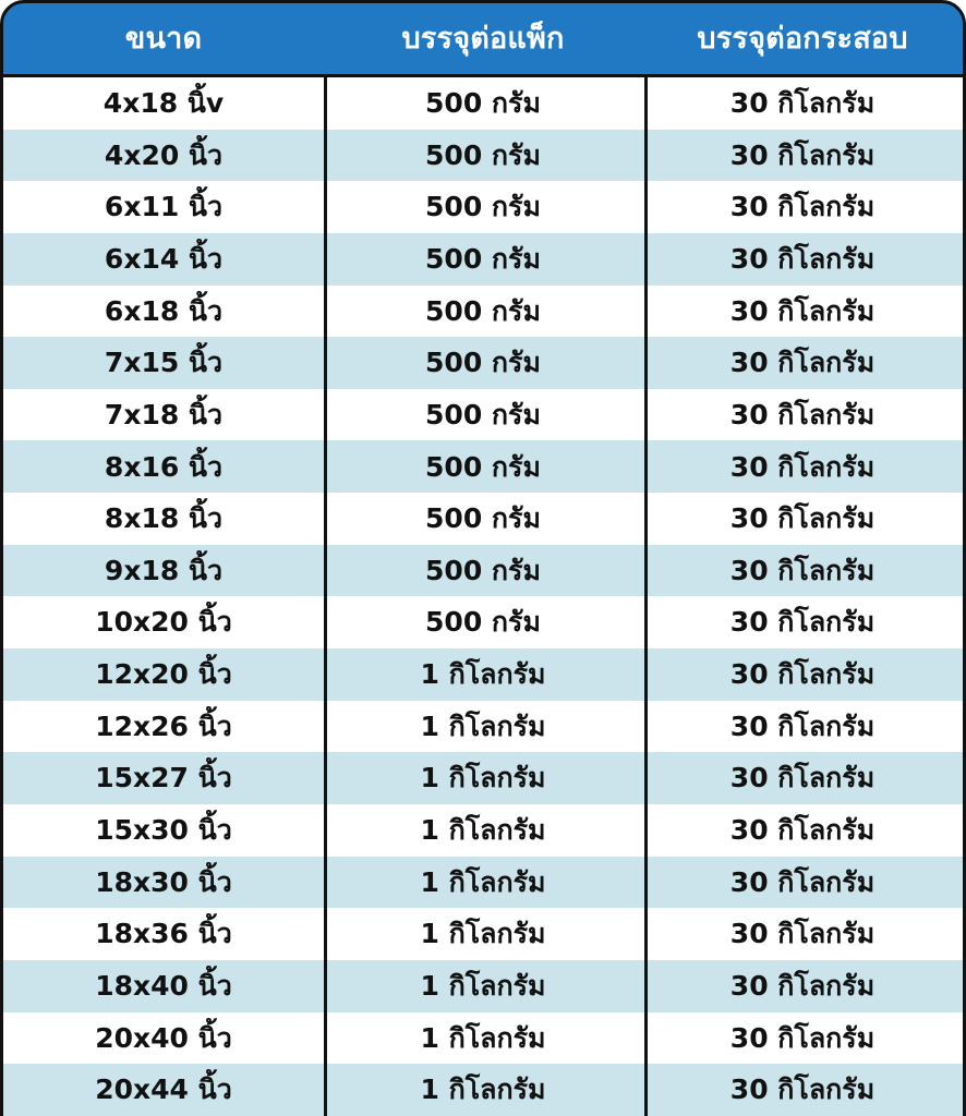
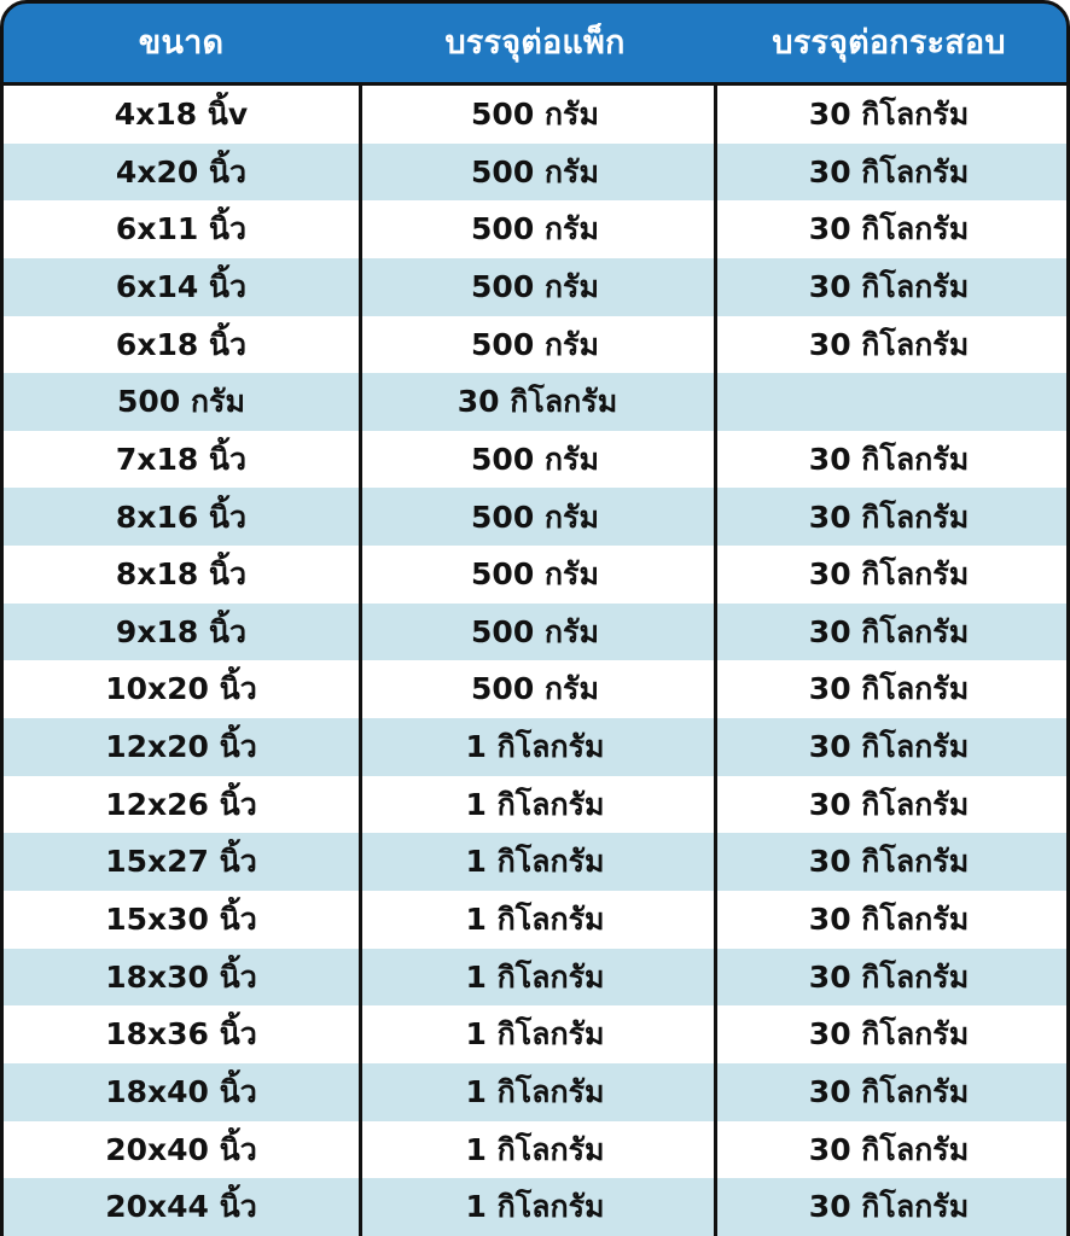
  ขนาด
  บรรจุต่อแพ็ก
  บรรจุต่อกระสอบ
  4x18 นิ้v
  500 กรัม
  30 กิโลกรัม
  4x20 นิ้ว
  500 กรัม
  30 กิโลกรัม
  6x11 นิ้ว
  500 กรัม
  30 กิโลกรัม
  6x14 นิ้ว
  500 กรัม
  30 กิโลกรัม
  6x18 นิ้ว
  500 กรัม
  30 กิโลกรัม
- 7x15 นิ้ว
  500 กรัม
  30 กิโลกรัม
  7x18 นิ้ว
  500 กรัม
  30 กิโลกรัม
  8x16 นิ้ว
  500 กรัม
  30 กิโลกรัม
  8x18 นิ้ว
  500 กรัม
  30 กิโลกรัม
  9x18 นิ้ว
  500 กรัม
  30 กิโลกรัม
  10x20 นิ้ว
  500 กรัม
  30 กิโลกรัม
  12x20 นิ้ว
  1 กิโลกรัม
  30 กิโลกรัม
  12x26 นิ้ว
  1 กิโลกรัม
  30 กิโลกรัม
  15x27 นิ้ว
  1 กิโลกรัม
  30 กิโลกรัม
  15x30 นิ้ว
  1 กิโลกรัม
  30 กิโลกรัม
  18x30 นิ้ว
  1 กิโลกรัม
  30 กิโลกรัม
  18x36 นิ้ว
  1 กิโลกรัม
  30 กิโลกรัม
  18x40 นิ้ว
  1 กิโลกรัม
  30 กิโลกรัม
  20x40 นิ้ว
  1 กิโลกรัม
  30 กิโลกรัม
  20x44 นิ้ว
  1 กิโลกรัม
  30 กิโลกรัม
